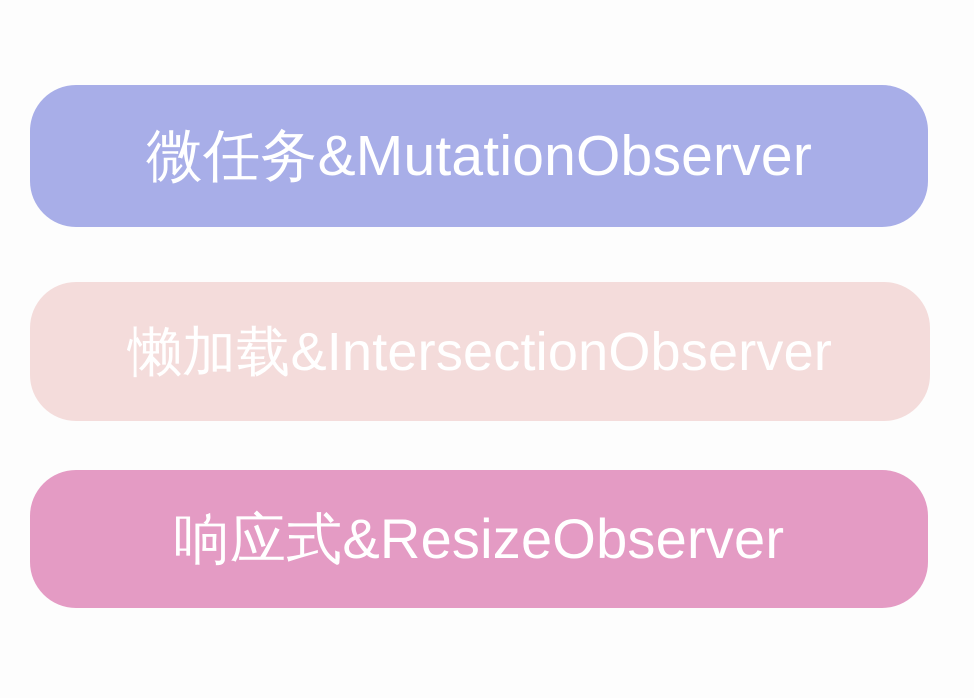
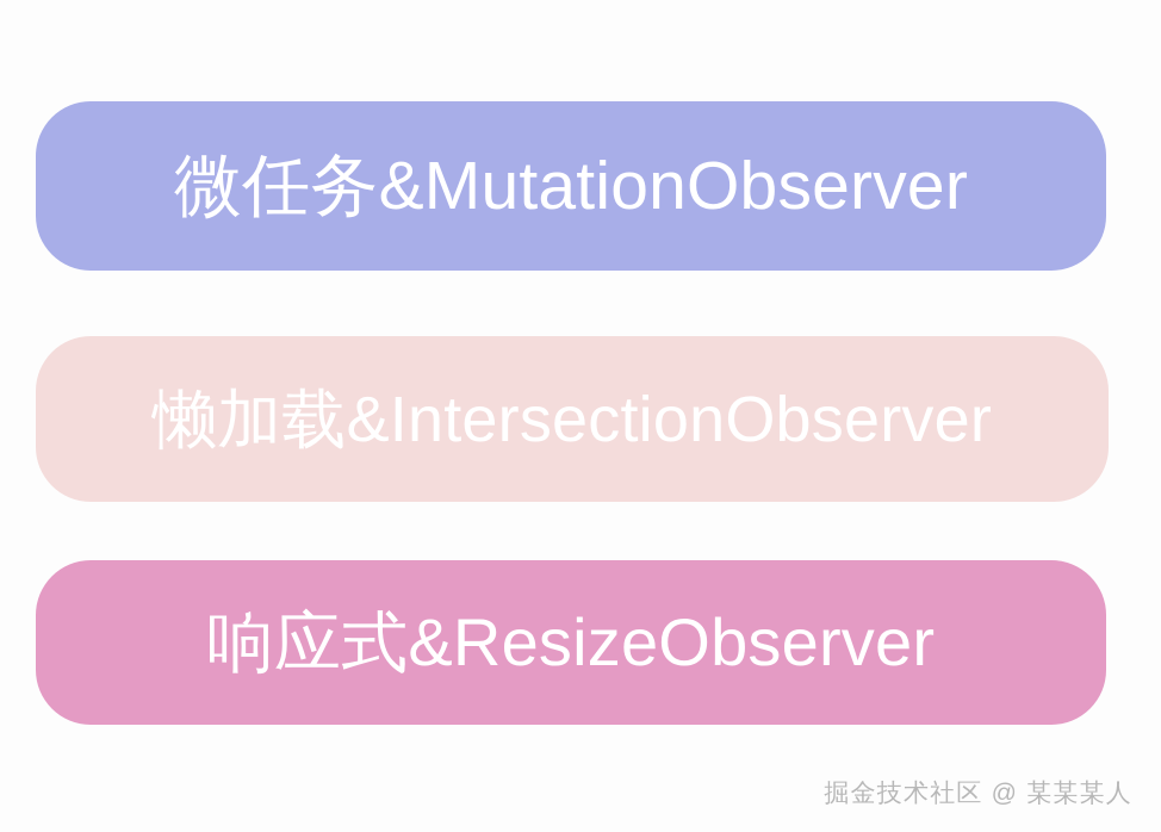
  微任务&MutationObserver
  懒加载&IntersectionObserver
  响应式&ResizeObserver
+ 掘金技术社区 @ 某某某人
